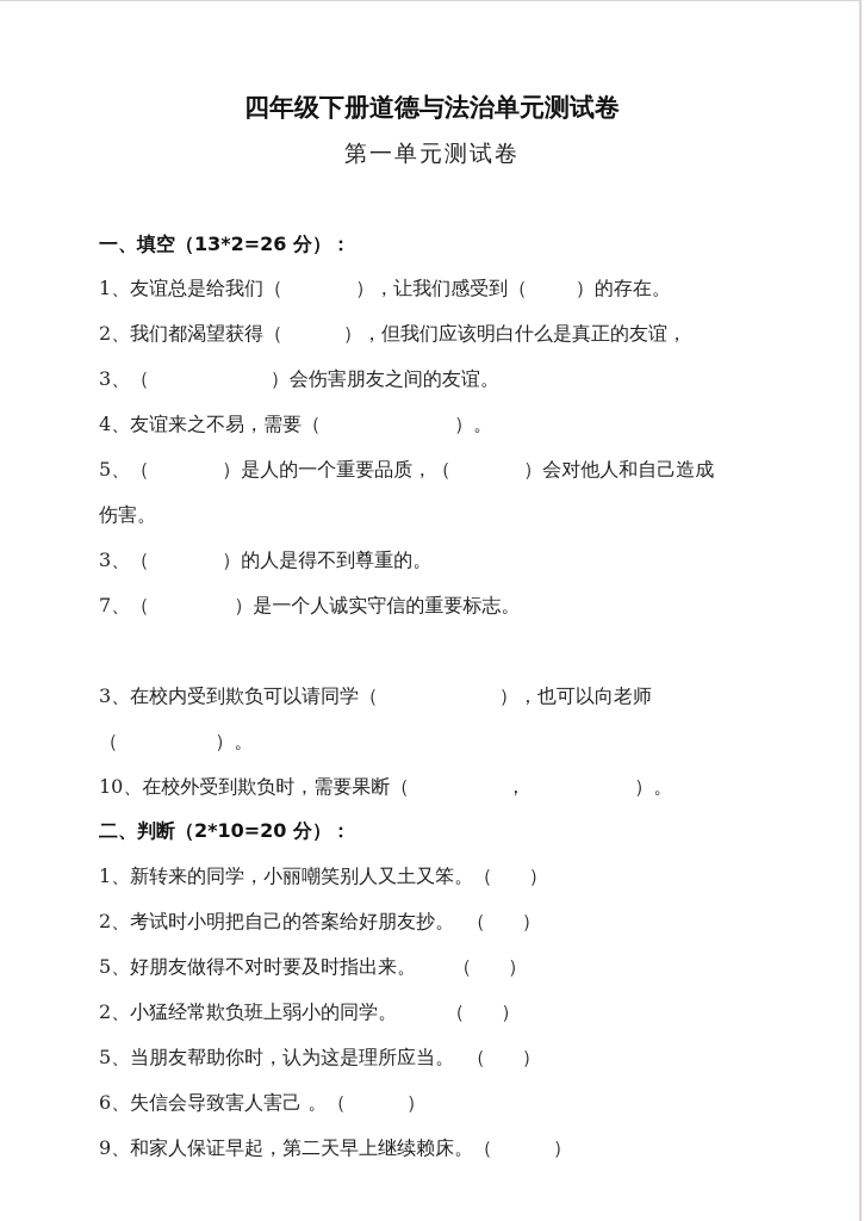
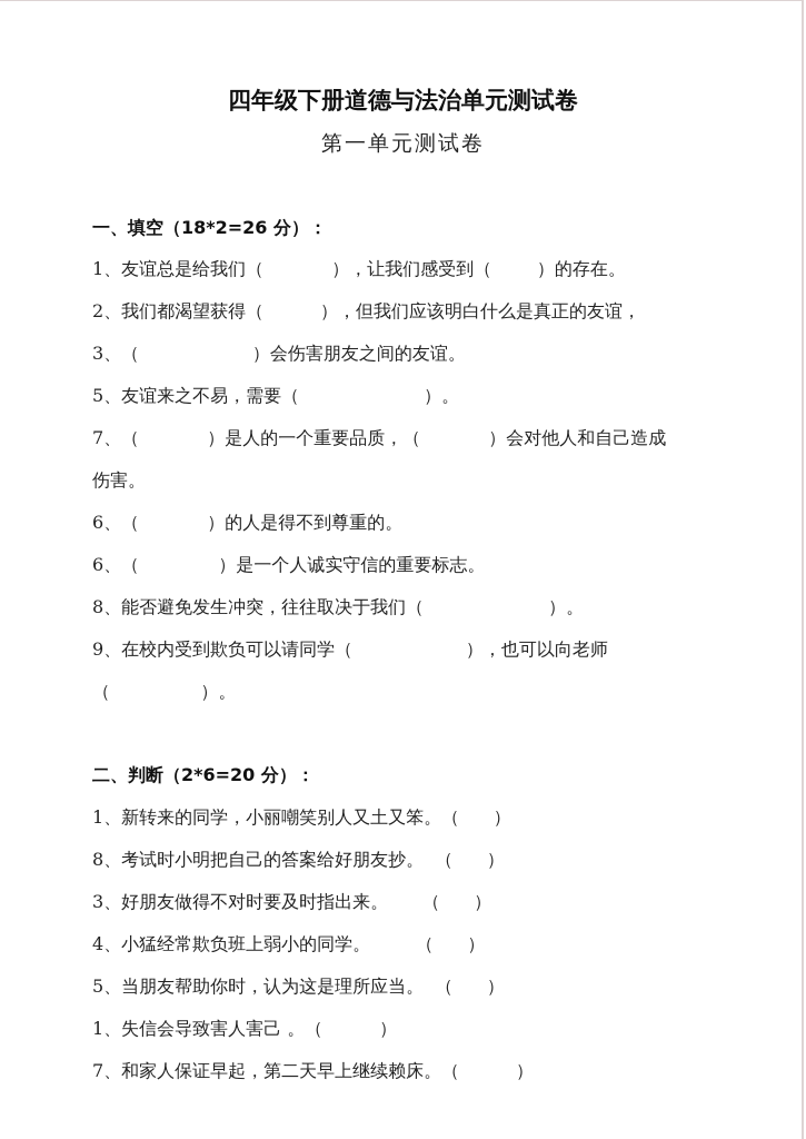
  四年级下册道德与法治单元测试卷
  第一单元测试卷
- 一、填空（13*2=26 分）：
+ 一、填空（18*2=26 分）：
  1、友谊总是给我们（ ），让我们感受到（ ）的存在。
  2、我们都渴望获得（ ），但我们应该明白什么是真正的友谊，
  3、（ ）会伤害朋友之间的友谊。
- 4、友谊来之不易，需要（ ）。
+ 5、友谊来之不易，需要（ ）。
- 5、（ ）是人的一个重要品质，（ ）会对他人和自己造成
+ 7、（ ）是人的一个重要品质，（ ）会对他人和自己造成
  伤害。
- 3、（ ）的人是得不到尊重的。
+ 6、（ ）的人是得不到尊重的。
- 7、（ ）是一个人诚实守信的重要标志。
+ 6、（ ）是一个人诚实守信的重要标志。
+ 8、能否避免发生冲突，往往取决于我们（ ）。
- 3、在校内受到欺负可以请同学（ ），也可以向老师
+ 9、在校内受到欺负可以请同学（ ），也可以向老师
  （ ）。
- 10、在校外受到欺负时，需要果断（ ， ）。
- 二、判断（2*10=20 分）：
+ 二、判断（2*6=20 分）：
  1、新转来的同学，小丽嘲笑别人又土又笨。（ ）
- 2、考试时小明把自己的答案给好朋友抄。 （ ）
+ 8、考试时小明把自己的答案给好朋友抄。 （ ）
- 5、好朋友做得不对时要及时指出来。 （ ）
+ 3、好朋友做得不对时要及时指出来。 （ ）
- 2、小猛经常欺负班上弱小的同学。 （ ）
+ 4、小猛经常欺负班上弱小的同学。 （ ）
  5、当朋友帮助你时，认为这是理所应当。 （ ）
- 6、失信会导致害人害己 。（ ）
+ 1、失信会导致害人害己 。（ ）
- 9、和家人保证早起，第二天早上继续赖床。（ ）
+ 7、和家人保证早起，第二天早上继续赖床。（ ）
